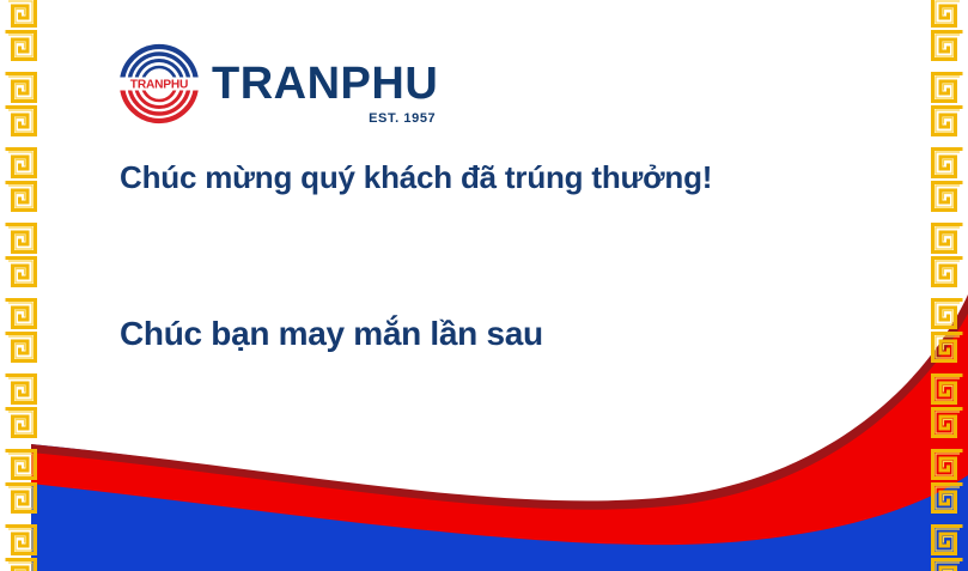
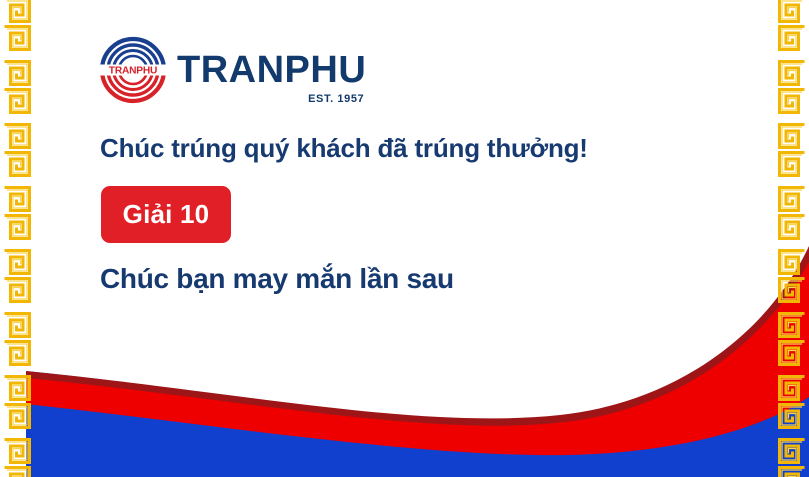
  TRANPHU
  TRANPHU
  EST. 1957
- Chúc mừng quý khách đã trúng thưởng!
+ Chúc trúng quý khách đã trúng thưởng!
+ Giải 10
  Chúc bạn may mắn lần sau
